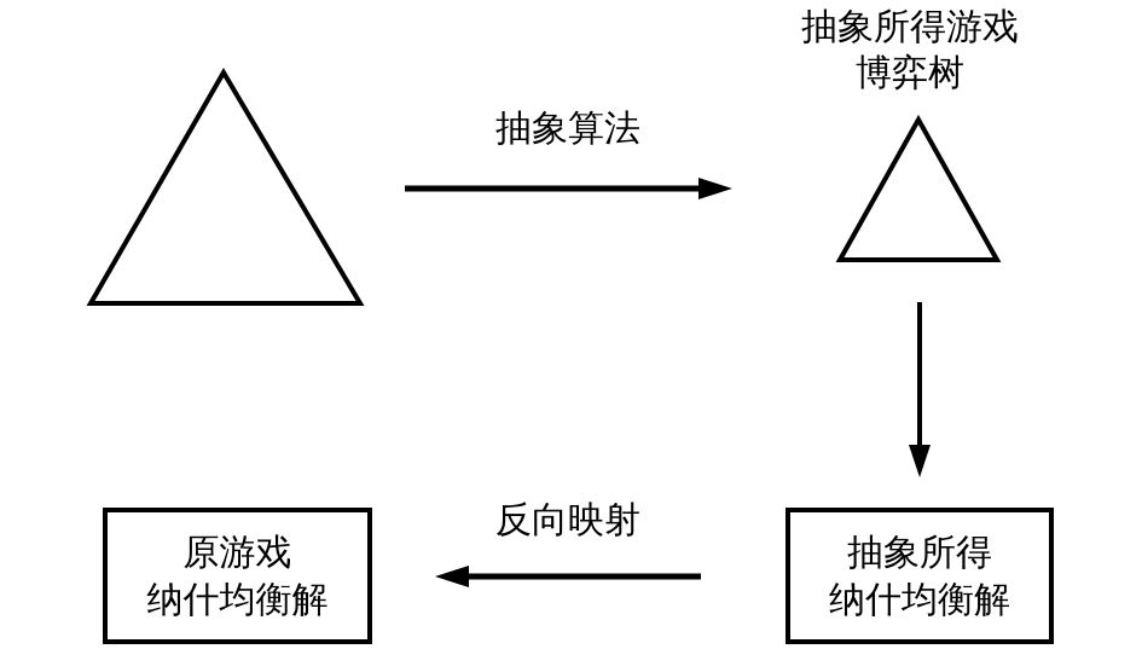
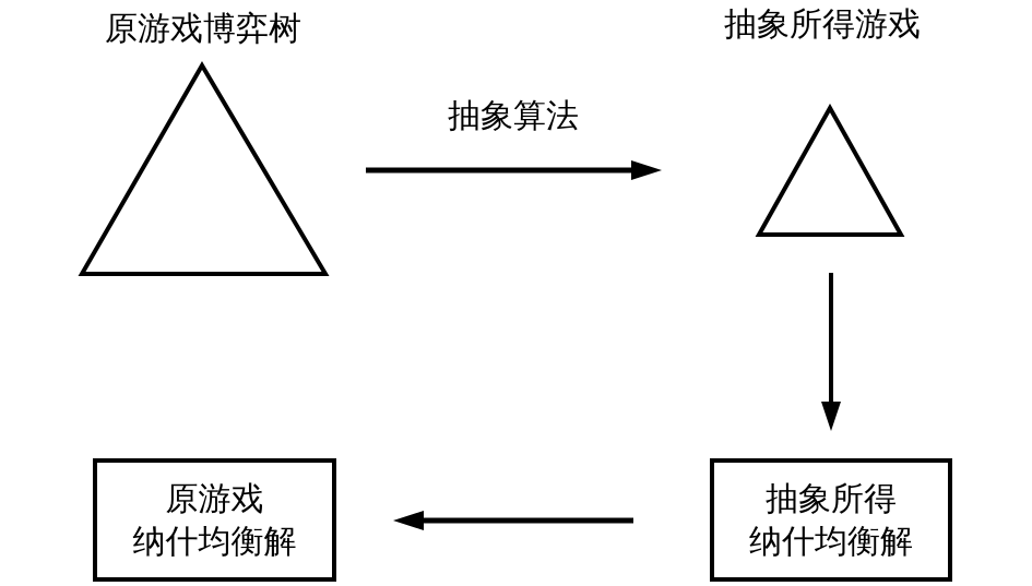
+ 原游戏博弈树
  抽象所得游戏
- 博弈树
  抽象算法
- 反向映射
  原游戏
  纳什均衡解
  抽象所得
  纳什均衡解
